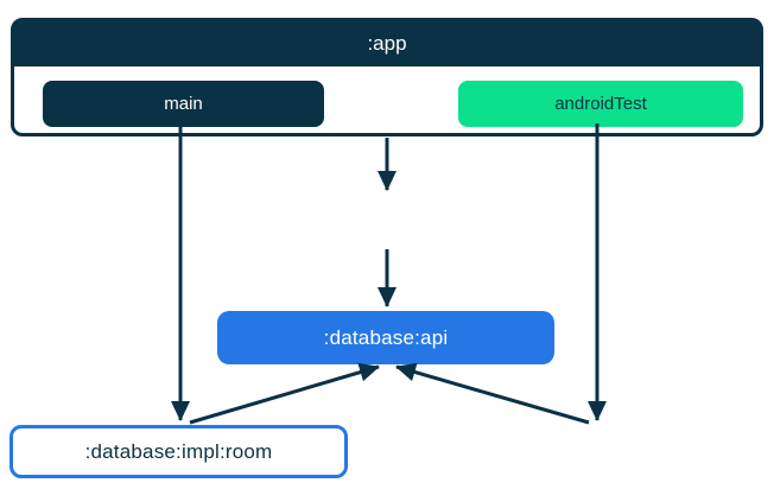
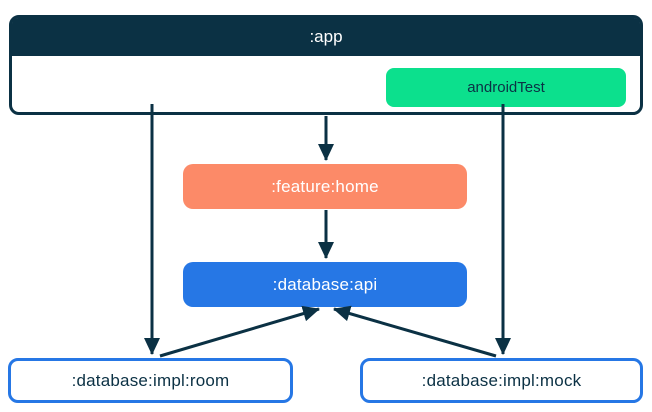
  :app
- main
  androidTest
+ :feature:home
  :database:api
  :database:impl:room
+ :database:impl:mock
